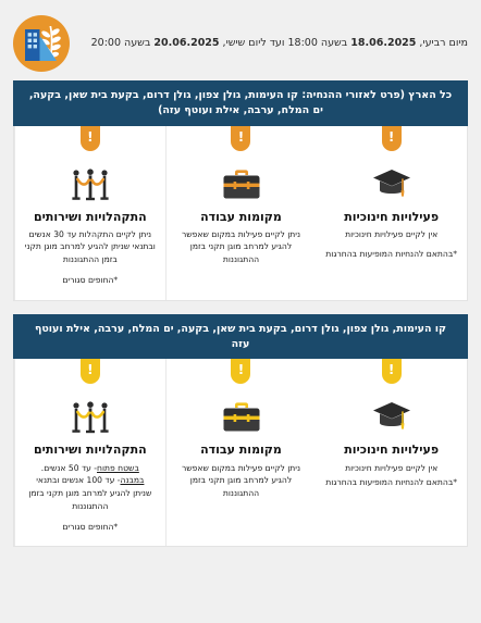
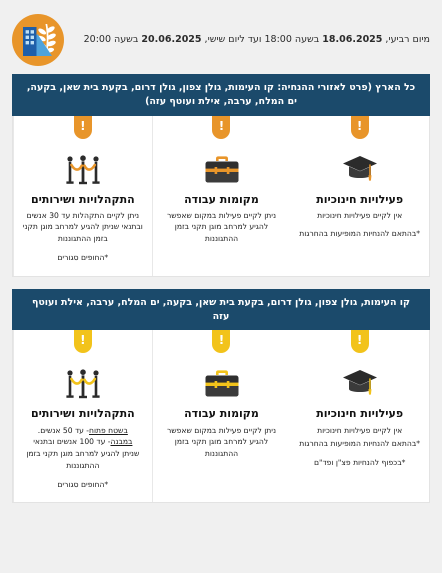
  מיום רביעי, 18.06.2025 בשעה 18:00 ועד ליום שישי, 20.06.2025 בשעה 20:00
  כל הארץ (פרט לאזורי ההנחיה: קו העימות, גולן צפון, גולן דרום, בקעת בית שאן, בקעה, ים המלח, ערבה, אילת ועוטף עזה)
  !
  פעילויות חינוכיות
  אין לקיים פעילויות חינוכיות
  *בהתאם להנחיות המופיעות בהחרגות
  !
  מקומות עבודה
  ניתן לקיים פעילות במקום שאפשר להגיע למרחב מוגן תקני בזמן ההתגוננות
  !
  התקהלויות ושירותים
  ניתן לקיים התקהלות עד 30 אנשים ובתנאי שניתן להגיע למרחב מוגן תקני בזמן ההתגוננות
  *החופים סגורים
  קו העימות, גולן צפון, גולן דרום, בקעת בית שאן, בקעה, ים המלח, ערבה, אילת ועוטף עזה
  !
  פעילויות חינוכיות
  אין לקיים פעילויות חינוכיות
  *בהתאם להנחיות המופיעות בהחרגות
+ *בכפוף להנחיות פצ"ן ופד"ם
  !
  מקומות עבודה
  ניתן לקיים פעילות במקום שאפשר להגיע למרחב מוגן תקני בזמן ההתגוננות
  !
  התקהלויות ושירותים
  בשטח פתוח- עד 50 אנשים.
  במבנה- עד 100 אנשים ובתנאי
  שניתן להגיע למרחב מוגן תקני בזמן ההתגוננות
  *החופים סגורים
